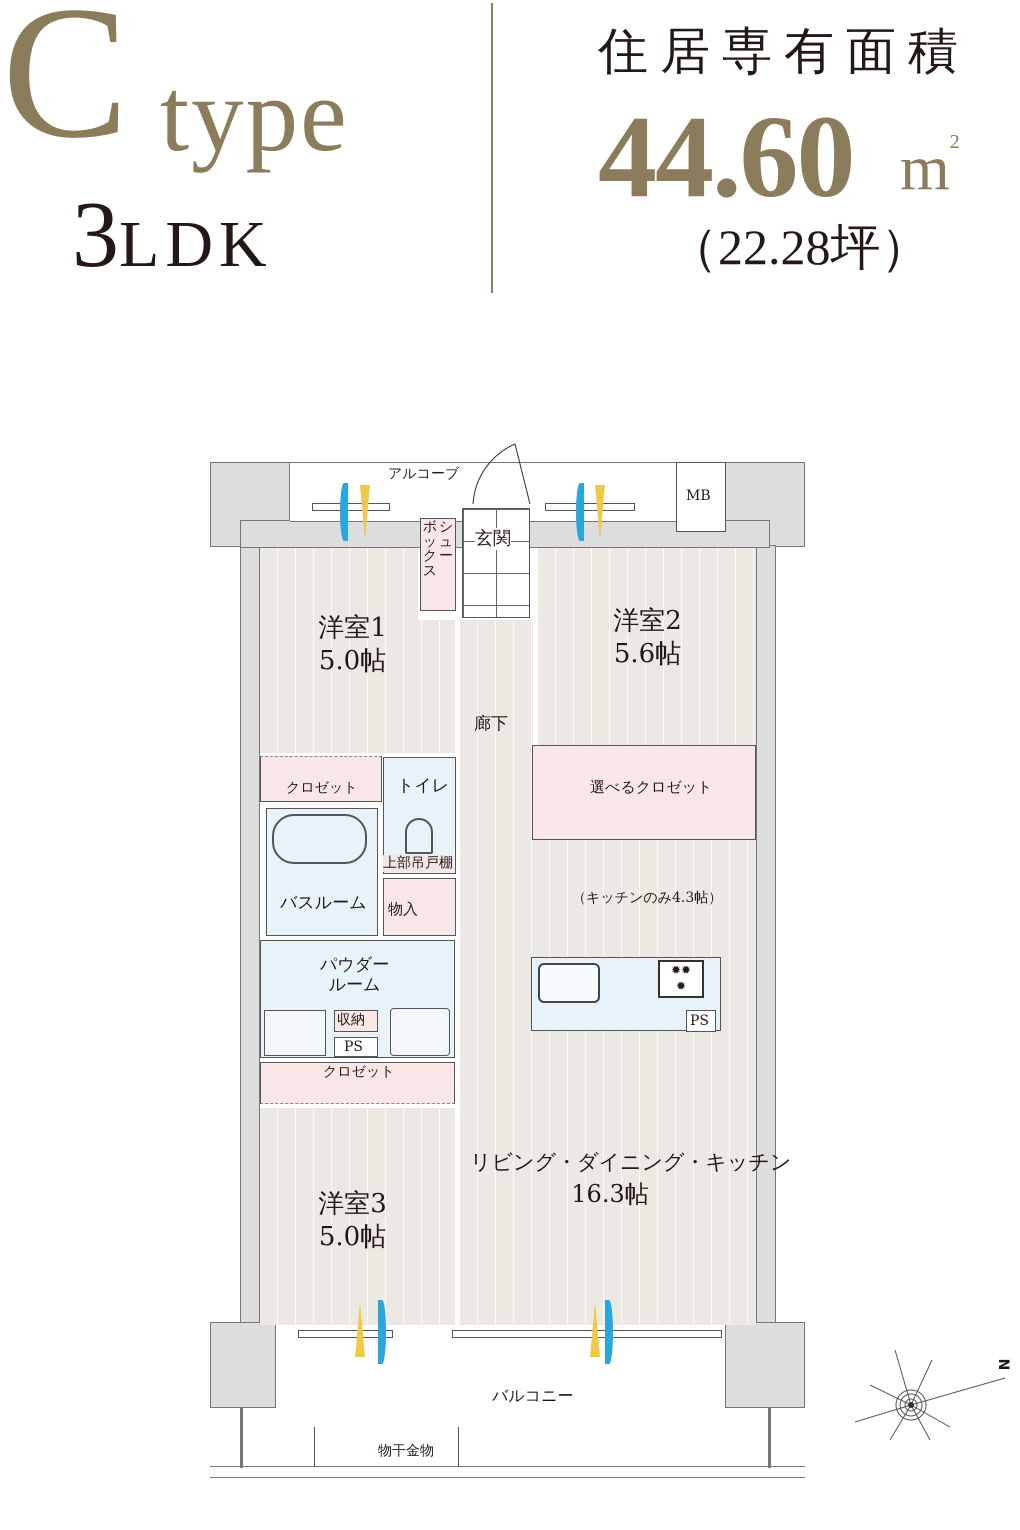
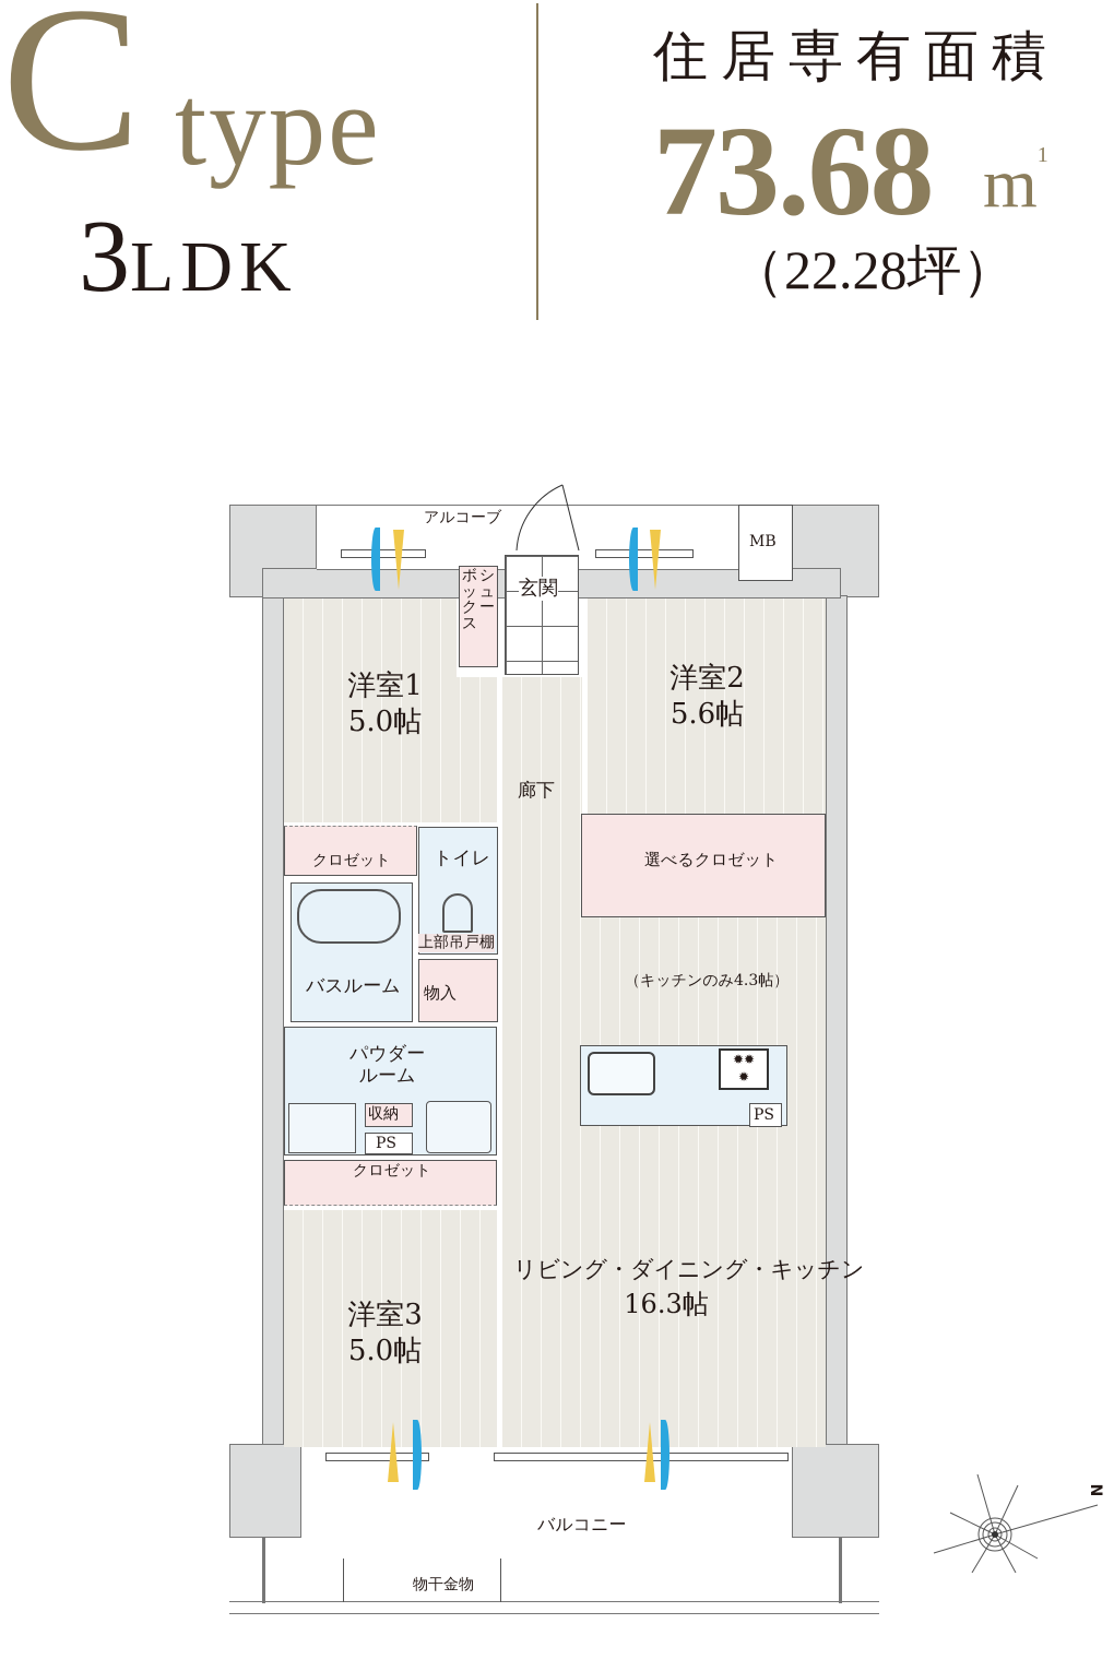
  C
  type
  3LDK
  住居専有面積
- 44.60
+ 73.68
- m2
+ m1
  （22.28坪）
  アルコーブ
  MB
  玄関
  シュー
  ボックス
  洋室1
  5.0帖
  洋室2
  5.6帖
  廊下
  クロゼット
  選べるクロゼット
  トイレ
  上部吊戸棚
  物入
  バスルーム
  パウダー
  ルーム
  収納
  PS
  クロゼット
  （キッチンのみ4.3帖）
  ✹✹
  ✹
  PS
  リビング・ダイニング・キッチン
  16.3帖
  洋室3
  5.0帖
  バルコニー
  物干金物
